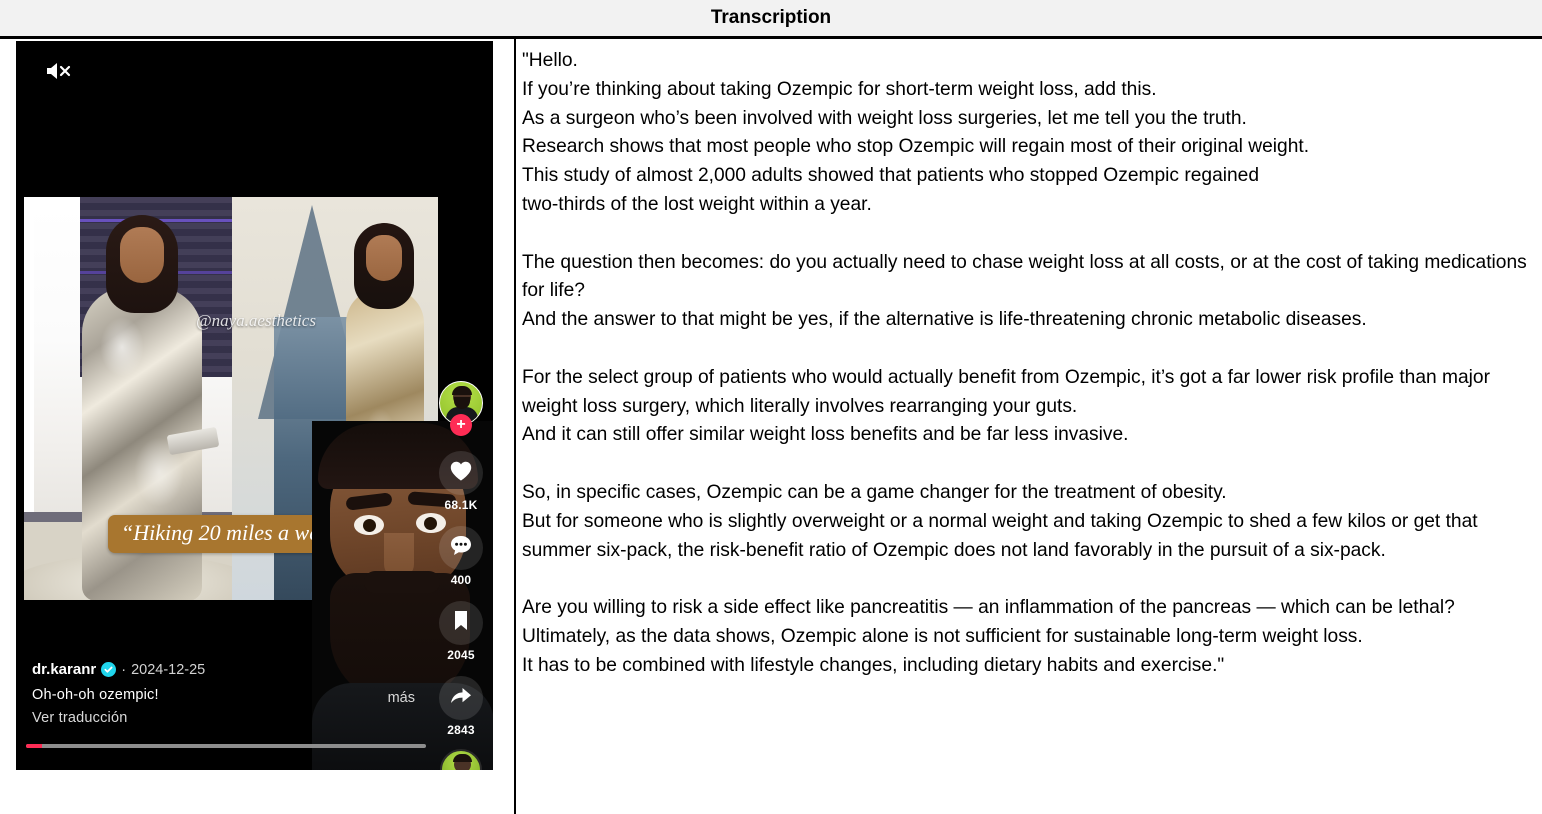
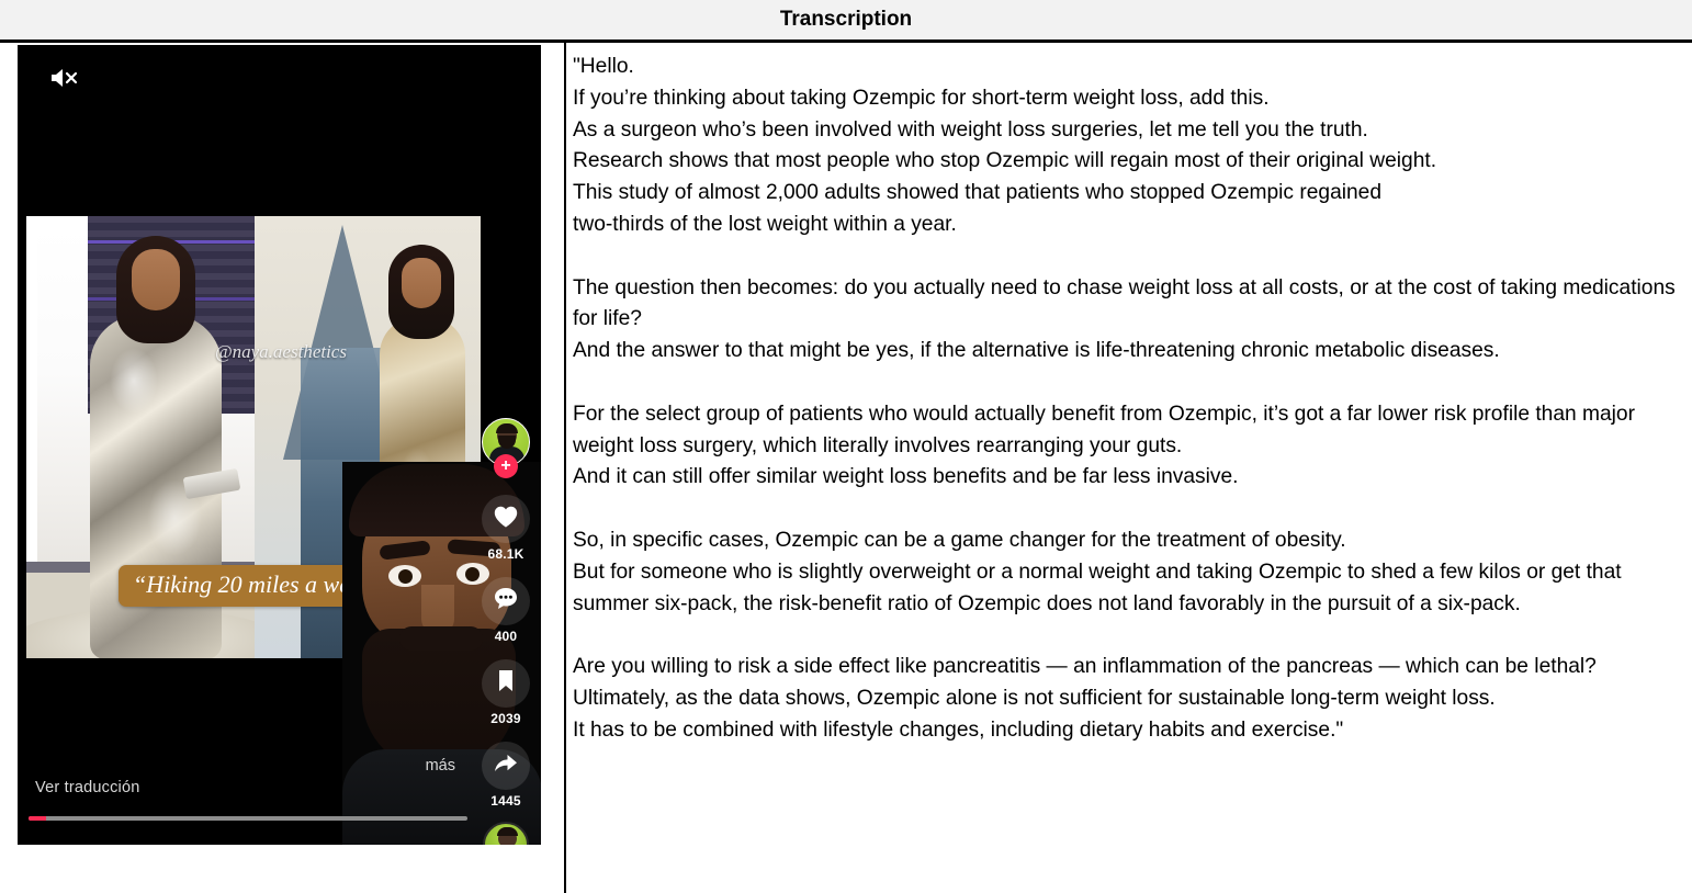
  Transcription
  @naya.aesthetics
  “Hiking 20 miles a w
  +
  68.1K
  400
- 2045
+ 2039
- 2843
+ 1445
- dr.karanr
- ·
- 2024-12-25
- Oh-oh-oh ozempic!
  Ver traducción
  más
  "Hello.
  If you’re thinking about taking Ozempic for short-term weight loss, add this.
  As a surgeon who’s been involved with weight loss surgeries, let me tell you the truth.
  Research shows that most people who stop Ozempic will regain most of their original weight.
  This study of almost 2,000 adults showed that patients who stopped Ozempic regained
  two-thirds of the lost weight within a year.
  The question then becomes: do you actually need to chase weight loss at all costs, or at the cost of taking medications for life?
  And the answer to that might be yes, if the alternative is life-threatening chronic metabolic diseases.
  For the select group of patients who would actually benefit from Ozempic, it’s got a far lower risk profile than major weight loss surgery, which literally involves rearranging your guts.
  And it can still offer similar weight loss benefits and be far less invasive.
  So, in specific cases, Ozempic can be a game changer for the treatment of obesity.
  But for someone who is slightly overweight or a normal weight and taking Ozempic to shed a few kilos or get that summer six-pack, the risk-benefit ratio of Ozempic does not land favorably in the pursuit of a six-pack.
  Are you willing to risk a side effect like pancreatitis — an inflammation of the pancreas — which can be lethal?
  Ultimately, as the data shows, Ozempic alone is not sufficient for sustainable long-term weight loss.
  It has to be combined with lifestyle changes, including dietary habits and exercise."
